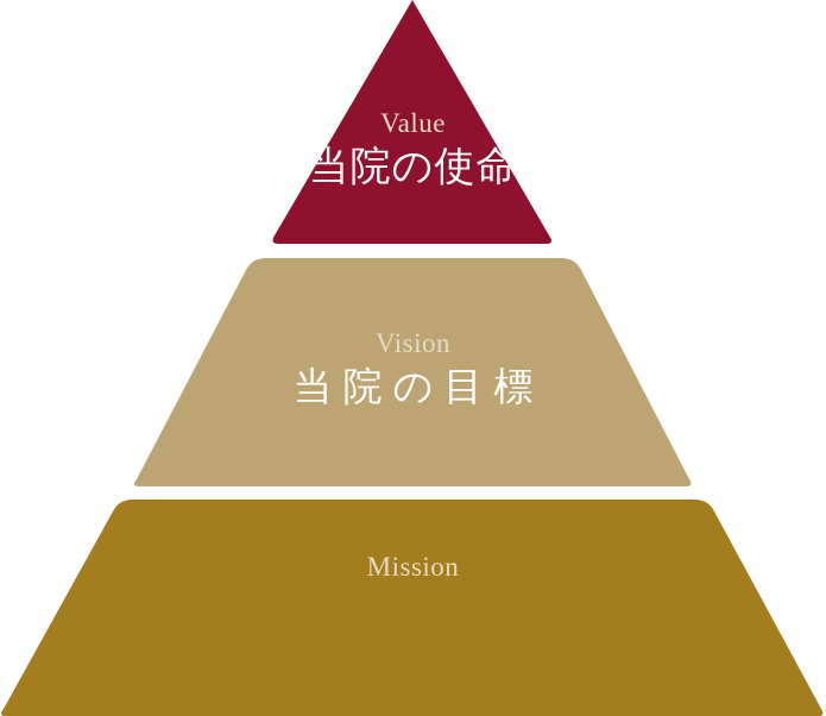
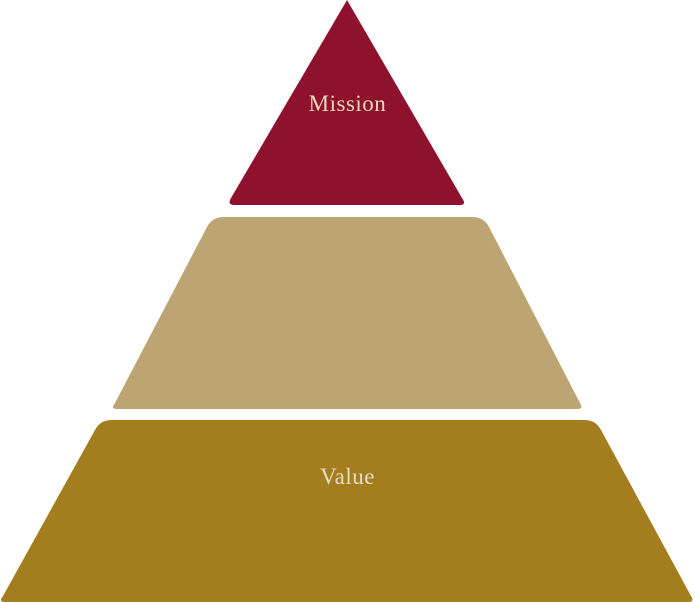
- Mission
+ Value
- Vision
- 当院の目標
- Value
+ Mission
- 当院の使命
